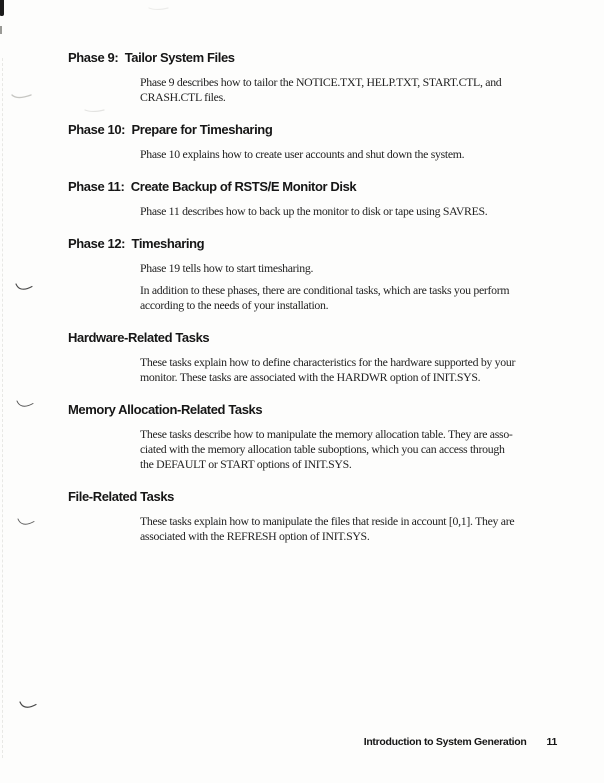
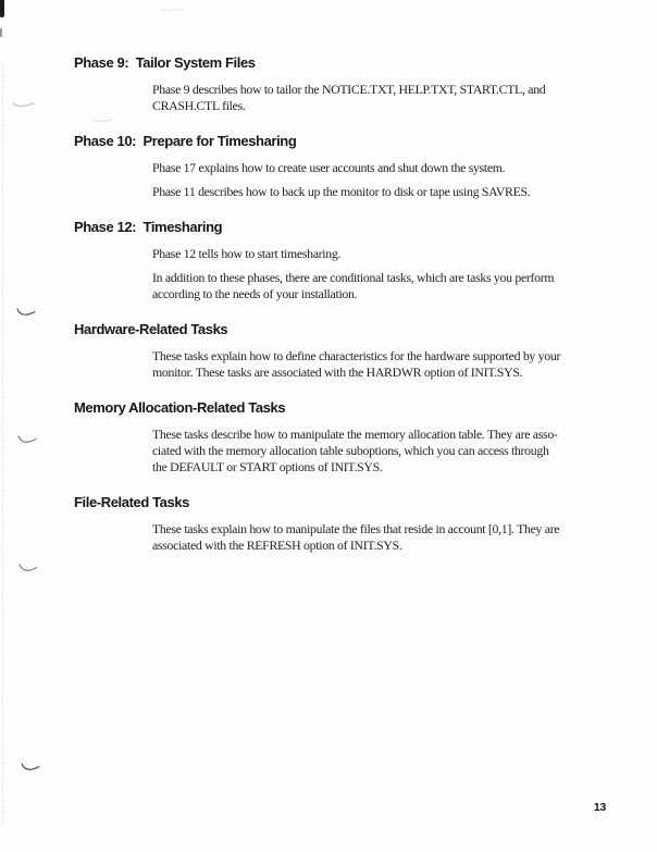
  Phase 9: Tailor System Files
  Phase 9 describes how to tailor the NOTICE.TXT, HELP.TXT, START.CTL, and
  CRASH.CTL files.
  Phase 10: Prepare for Timesharing
- Phase 10 explains how to create user accounts and shut down the system.
+ Phase 17 explains how to create user accounts and shut down the system.
- Phase 11: Create Backup of RSTS/E Monitor Disk
  Phase 11 describes how to back up the monitor to disk or tape using SAVRES.
  Phase 12: Timesharing
- Phase 19 tells how to start timesharing.
+ Phase 12 tells how to start timesharing.
  In addition to these phases, there are conditional tasks, which are tasks you perform
  according to the needs of your installation.
  Hardware-Related Tasks
  These tasks explain how to define characteristics for the hardware supported by your
  monitor. These tasks are associated with the HARDWR option of INIT.SYS.
  Memory Allocation-Related Tasks
  These tasks describe how to manipulate the memory allocation table. They are asso-
  ciated with the memory allocation table suboptions, which you can access through
  the DEFAULT or START options of INIT.SYS.
  File-Related Tasks
  These tasks explain how to manipulate the files that reside in account [0,1]. They are
  associated with the REFRESH option of INIT.SYS.
- Introduction to System Generation
- 11
+ 13
